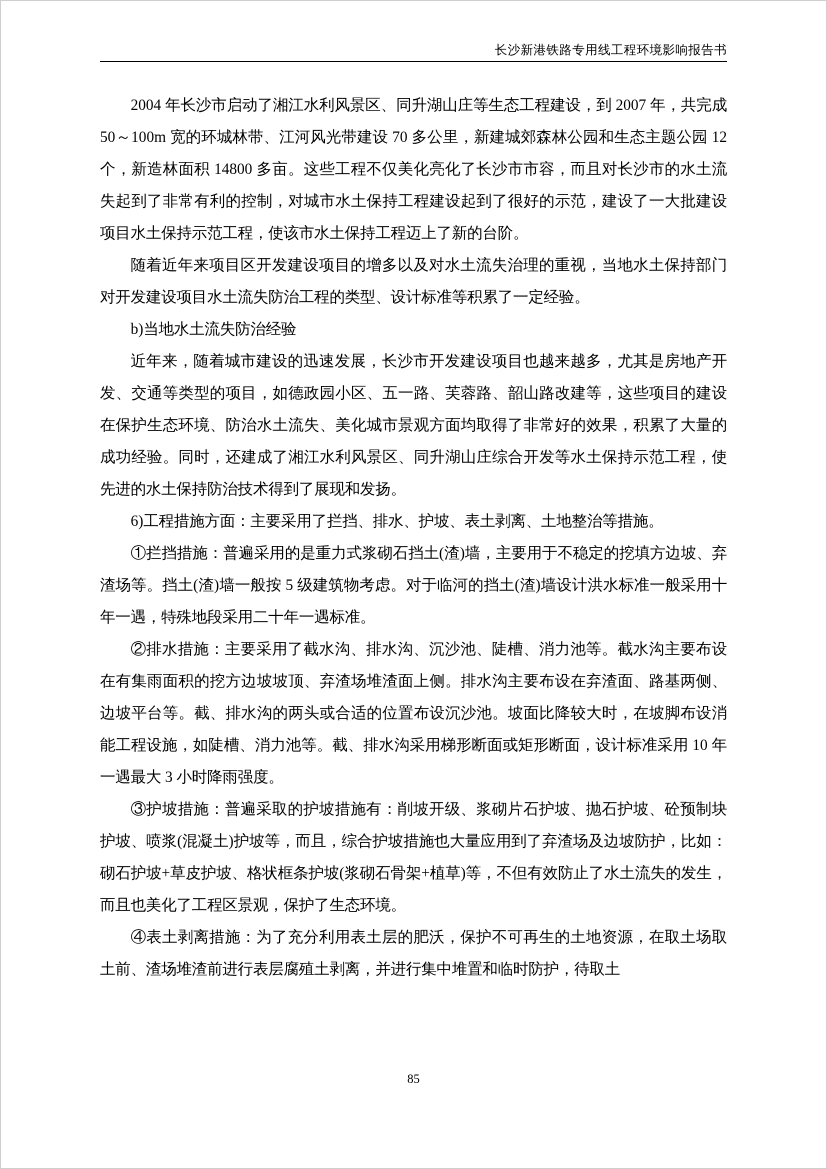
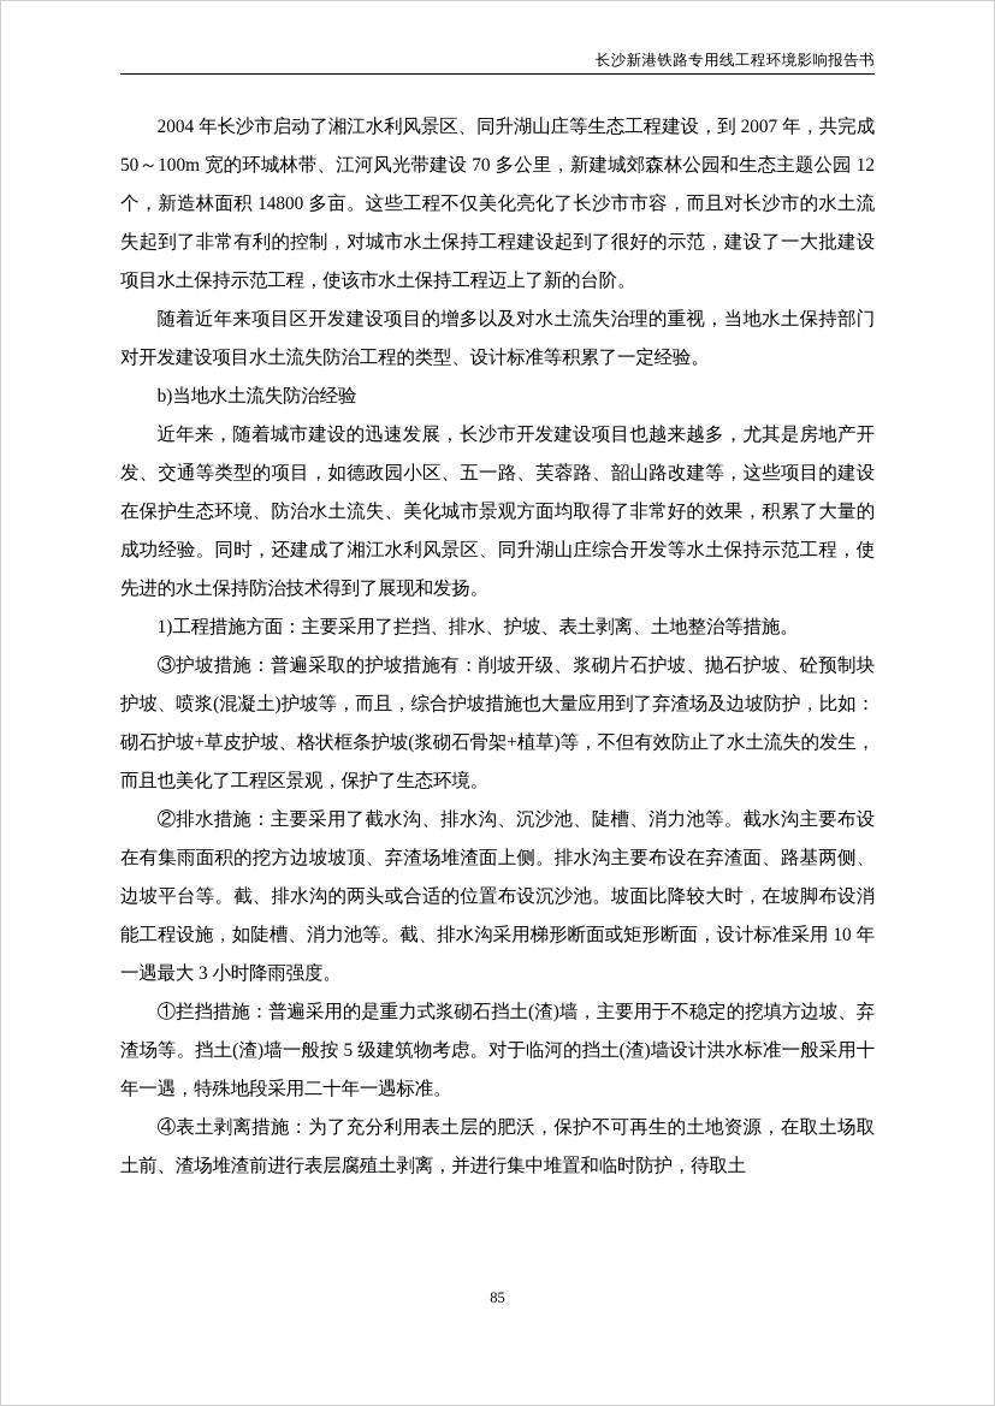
  长沙新港铁路专用线工程环境影响报告书
  2004 年长沙市启动了湘江水利风景区、同升湖山庄等生态工程建设，到 2007 年，共完成 50～100m 宽的环城林带、江河风光带建设 70 多公里，新建城郊森林公园和生态主题公园 12 个，新造林面积 14800 多亩。这些工程不仅美化亮化了长沙市市容，而且对长沙市的水土流失起到了非常有利的控制，对城市水土保持工程建设起到了很好的示范，建设了一大批建设项目水土保持示范工程，使该市水土保持工程迈上了新的台阶。
  随着近年来项目区开发建设项目的增多以及对水土流失治理的重视，当地水土保持部门对开发建设项目水土流失防治工程的类型、设计标准等积累了一定经验。
  b)当地水土流失防治经验
  近年来，随着城市建设的迅速发展，长沙市开发建设项目也越来越多，尤其是房地产开发、交通等类型的项目，如德政园小区、五一路、芙蓉路、韶山路改建等，这些项目的建设在保护生态环境、防治水土流失、美化城市景观方面均取得了非常好的效果，积累了大量的成功经验。同时，还建成了湘江水利风景区、同升湖山庄综合开发等水土保持示范工程，使先进的水土保持防治技术得到了展现和发扬。
- 6)工程措施方面：主要采用了拦挡、排水、护坡、表土剥离、土地整治等措施。
+ 1)工程措施方面：主要采用了拦挡、排水、护坡、表土剥离、土地整治等措施。
- ①拦挡措施：普遍采用的是重力式浆砌石挡土(渣)墙，主要用于不稳定的挖填方边坡、弃渣场等。挡土(渣)墙一般按 5 级建筑物考虑。对于临河的挡土(渣)墙设计洪水标准一般采用十年一遇，特殊地段采用二十年一遇标准。
+ ③护坡措施：普遍采取的护坡措施有：削坡开级、浆砌片石护坡、抛石护坡、砼预制块护坡、喷浆(混凝土)护坡等，而且，综合护坡措施也大量应用到了弃渣场及边坡防护，比如：砌石护坡+草皮护坡、格状框条护坡(浆砌石骨架+植草)等，不但有效防止了水土流失的发生，而且也美化了工程区景观，保护了生态环境。
  ②排水措施：主要采用了截水沟、排水沟、沉沙池、陡槽、消力池等。截水沟主要布设在有集雨面积的挖方边坡坡顶、弃渣场堆渣面上侧。排水沟主要布设在弃渣面、路基两侧、边坡平台等。截、排水沟的两头或合适的位置布设沉沙池。坡面比降较大时，在坡脚布设消能工程设施，如陡槽、消力池等。截、排水沟采用梯形断面或矩形断面，设计标准采用 10 年一遇最大 3 小时降雨强度。
- ③护坡措施：普遍采取的护坡措施有：削坡开级、浆砌片石护坡、抛石护坡、砼预制块护坡、喷浆(混凝土)护坡等，而且，综合护坡措施也大量应用到了弃渣场及边坡防护，比如：砌石护坡+草皮护坡、格状框条护坡(浆砌石骨架+植草)等，不但有效防止了水土流失的发生，而且也美化了工程区景观，保护了生态环境。
+ ①拦挡措施：普遍采用的是重力式浆砌石挡土(渣)墙，主要用于不稳定的挖填方边坡、弃渣场等。挡土(渣)墙一般按 5 级建筑物考虑。对于临河的挡土(渣)墙设计洪水标准一般采用十年一遇，特殊地段采用二十年一遇标准。
  ④表土剥离措施：为了充分利用表土层的肥沃，保护不可再生的土地资源，在取土场取土前、渣场堆渣前进行表层腐殖土剥离，并进行集中堆置和临时防护，待取土
  85
